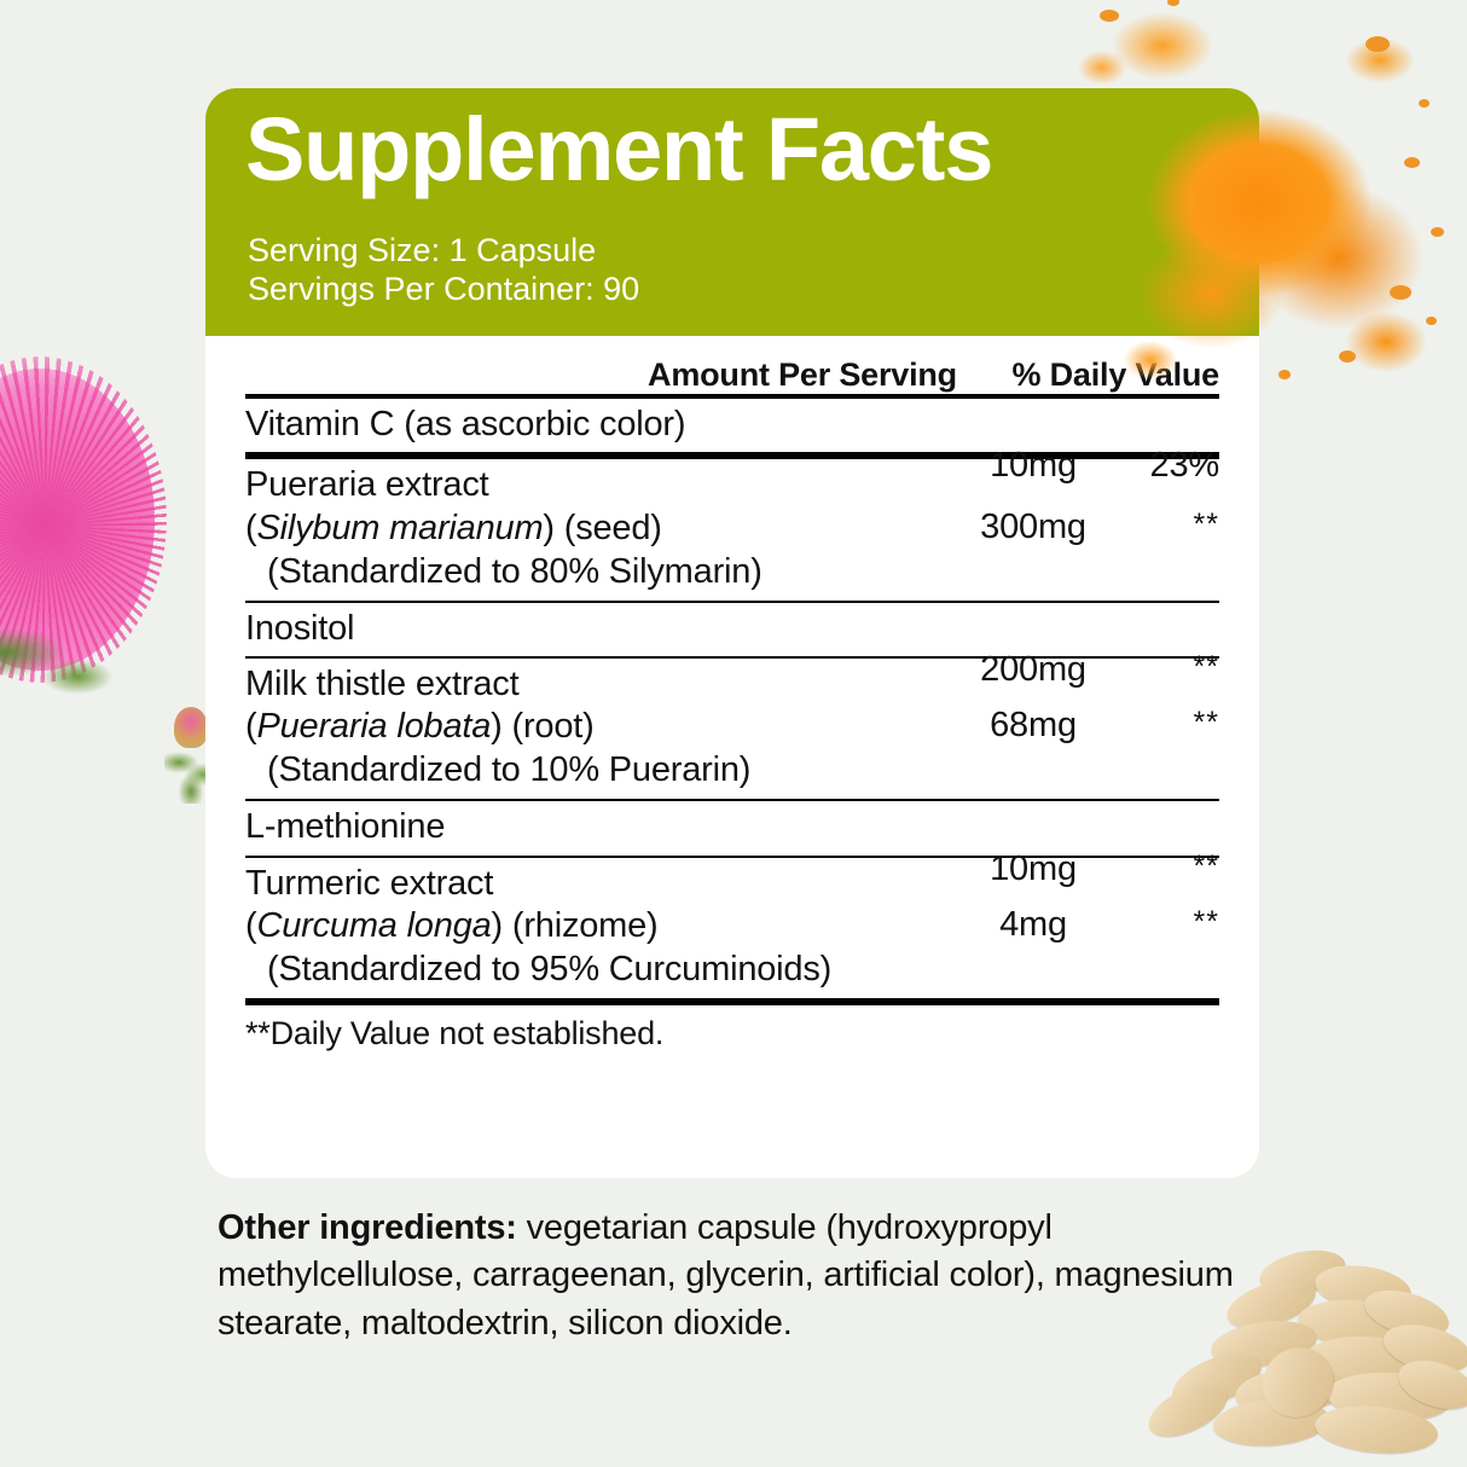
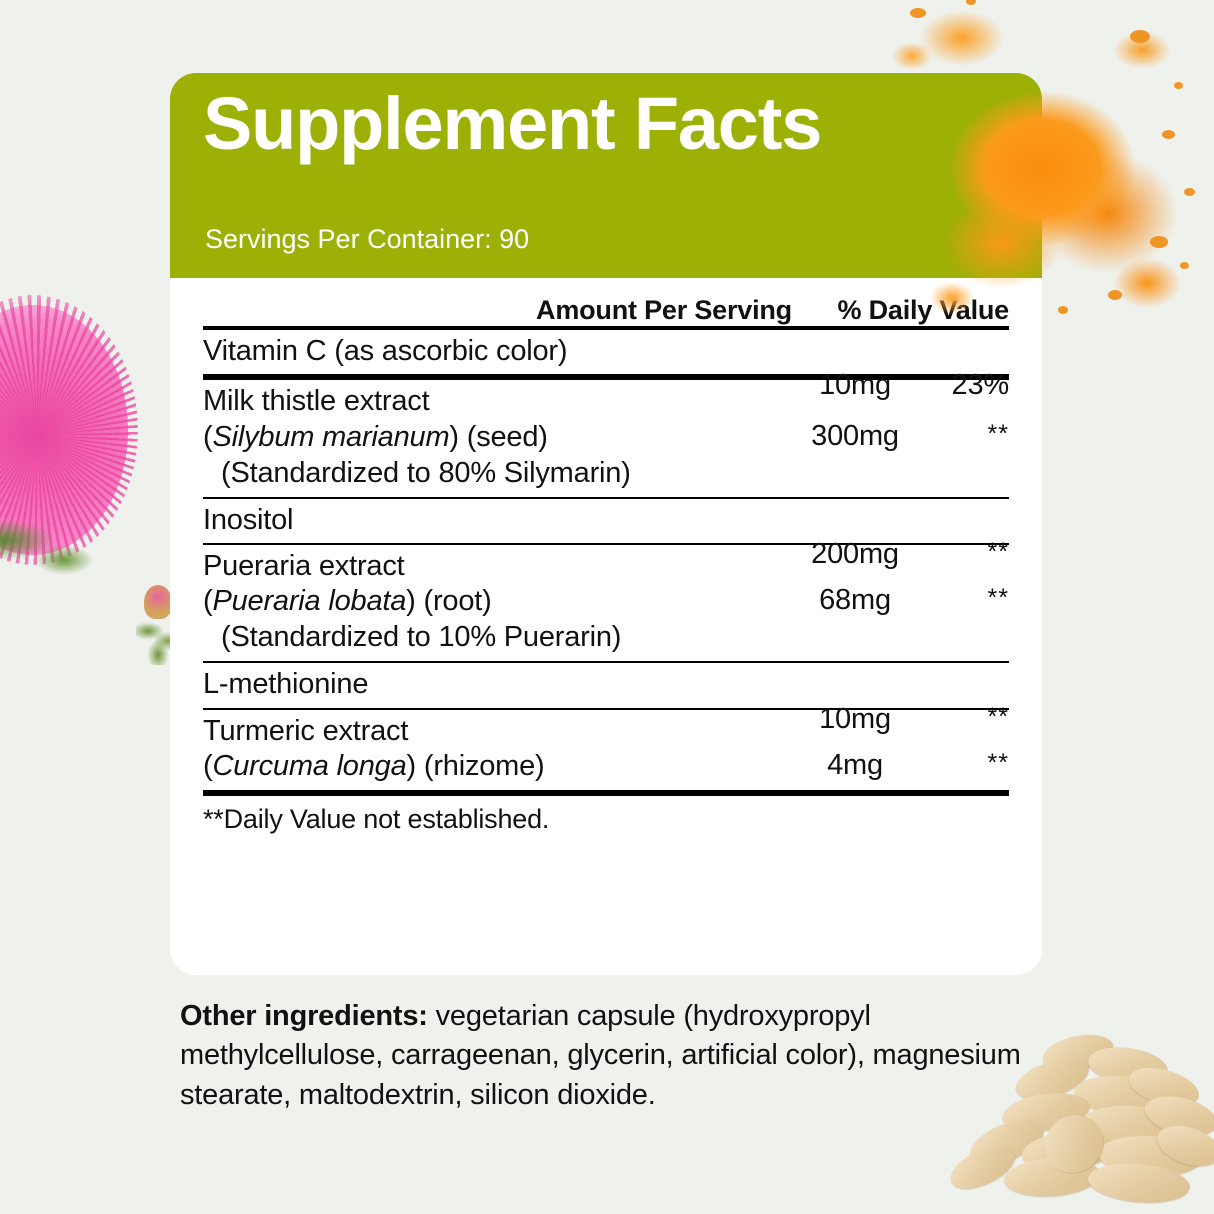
  Supplement Facts
- Serving Size: 1 Capsule
  Servings Per Container: 90
  Amount Per Serving
  Vitamin C (as ascorbic color)
  10mg
  23%
- Pueraria extract
+ Milk thistle extract
  300mg
  **
  (Silybum marianum) (seed)
  (Standardized to 80% Silymarin)
  Inositol
  200mg
  **
- Milk thistle extract
+ Pueraria extract
  68mg
  **
  (Pueraria lobata) (root)
  (Standardized to 10% Puerarin)
  L-methionine
  10mg
  **
  Turmeric extract
  4mg
  **
  (Curcuma longa) (rhizome)
- (Standardized to 95% Curcuminoids)
  **Daily Value not established.
  Other ingredients: vegetarian capsule (hydroxypropyl methylcellulose, carrageenan, glycerin, artificial color), magnesium stearate, maltodextrin, silicon dioxide.
